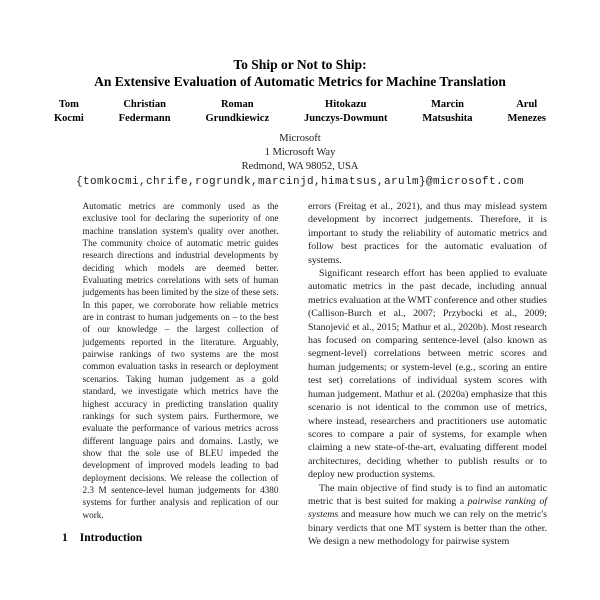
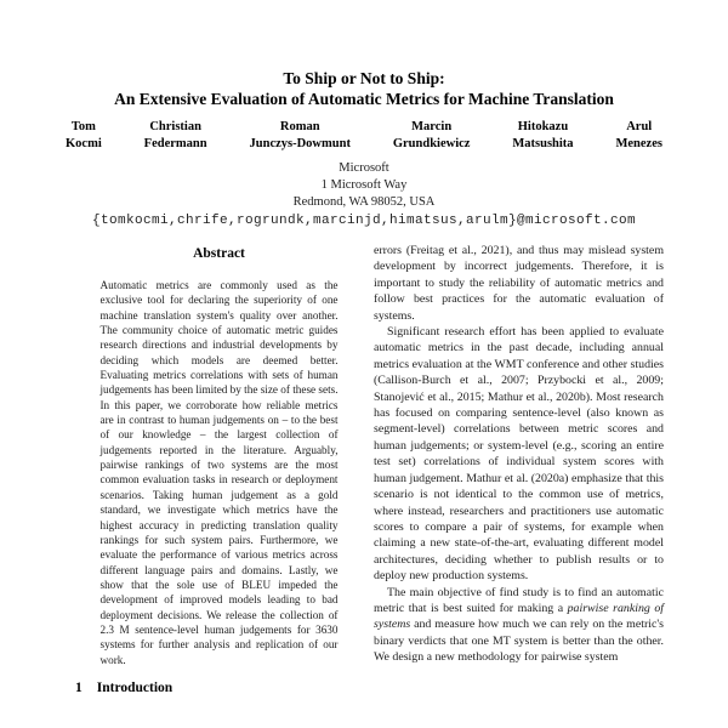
  To Ship or Not to Ship:
  An Extensive Evaluation of Automatic Metrics for Machine Translation
  Tom
  Kocmi
  Christian
  Federmann
  Roman
- Grundkiewicz
+ Junczys-Dowmunt
- Hitokazu
+ Marcin
- Junczys-Dowmunt
+ Grundkiewicz
- Marcin
+ Hitokazu
  Matsushita
  Arul
  Menezes
  Microsoft
  1 Microsoft Way
  Redmond, WA 98052, USA
  {tomkocmi,chrife,rogrundk,marcinjd,himatsus,arulm}@microsoft.com
+ Abstract
- Automatic metrics are commonly used as the exclusive tool for declaring the superiority of one machine translation system's quality over another. The community choice of automatic metric guides research directions and industrial developments by deciding which models are deemed better. Evaluating metrics correlations with sets of human judgements has been limited by the size of these sets. In this paper, we corroborate how reliable metrics are in contrast to human judgements on – to the best of our knowledge – the largest collection of judgements reported in the literature. Arguably, pairwise rankings of two systems are the most common evaluation tasks in research or deployment scenarios. Taking human judgement as a gold standard, we investigate which metrics have the highest accuracy in predicting translation quality rankings for such system pairs. Furthermore, we evaluate the performance of various metrics across different language pairs and domains. Lastly, we show that the sole use of BLEU impeded the development of improved models leading to bad deployment decisions. We release the collection of 2.3 M sentence-level human judgements for 4380 systems for further analysis and replication of our work.
+ Automatic metrics are commonly used as the exclusive tool for declaring the superiority of one machine translation system's quality over another. The community choice of automatic metric guides research directions and industrial developments by deciding which models are deemed better. Evaluating metrics correlations with sets of human judgements has been limited by the size of these sets. In this paper, we corroborate how reliable metrics are in contrast to human judgements on – to the best of our knowledge – the largest collection of judgements reported in the literature. Arguably, pairwise rankings of two systems are the most common evaluation tasks in research or deployment scenarios. Taking human judgement as a gold standard, we investigate which metrics have the highest accuracy in predicting translation quality rankings for such system pairs. Furthermore, we evaluate the performance of various metrics across different language pairs and domains. Lastly, we show that the sole use of BLEU impeded the development of improved models leading to bad deployment decisions. We release the collection of 2.3 M sentence-level human judgements for 3630 systems for further analysis and replication of our work.
  1 Introduction
  errors (Freitag et al., 2021), and thus may mislead system development by incorrect judgements. Therefore, it is important to study the reliability of automatic metrics and follow best practices for the automatic evaluation of systems.
  Significant research effort has been applied to evaluate automatic metrics in the past decade, including annual metrics evaluation at the WMT conference and other studies (Callison-Burch et al., 2007; Przybocki et al., 2009; Stanojević et al., 2015; Mathur et al., 2020b). Most research has focused on comparing sentence-level (also known as segment-level) correlations between metric scores and human judgements; or system-level (e.g., scoring an entire test set) correlations of individual system scores with human judgement. Mathur et al. (2020a) emphasize that this scenario is not identical to the common use of metrics, where instead, researchers and practitioners use automatic scores to compare a pair of systems, for example when claiming a new state-of-the-art, evaluating different model architectures, deciding whether to publish results or to deploy new production systems.
  The main objective of find study is to find an automatic metric that is best suited for making a pairwise ranking of systems and measure how much we can rely on the metric's binary verdicts that one MT system is better than the other. We design a new methodology for pairwise system
